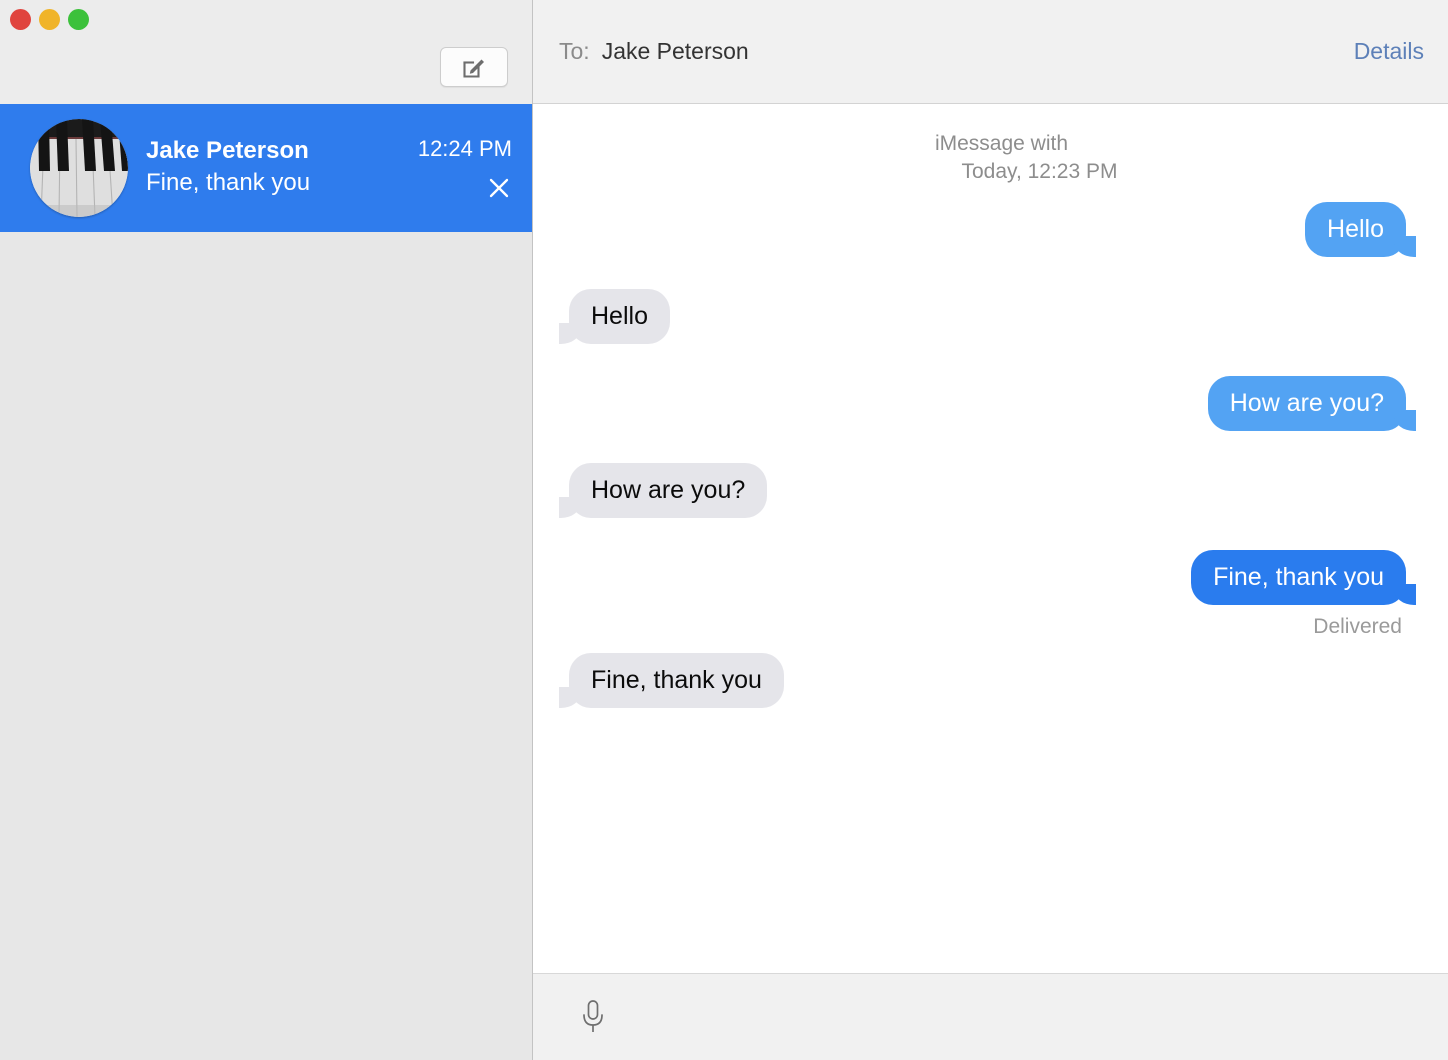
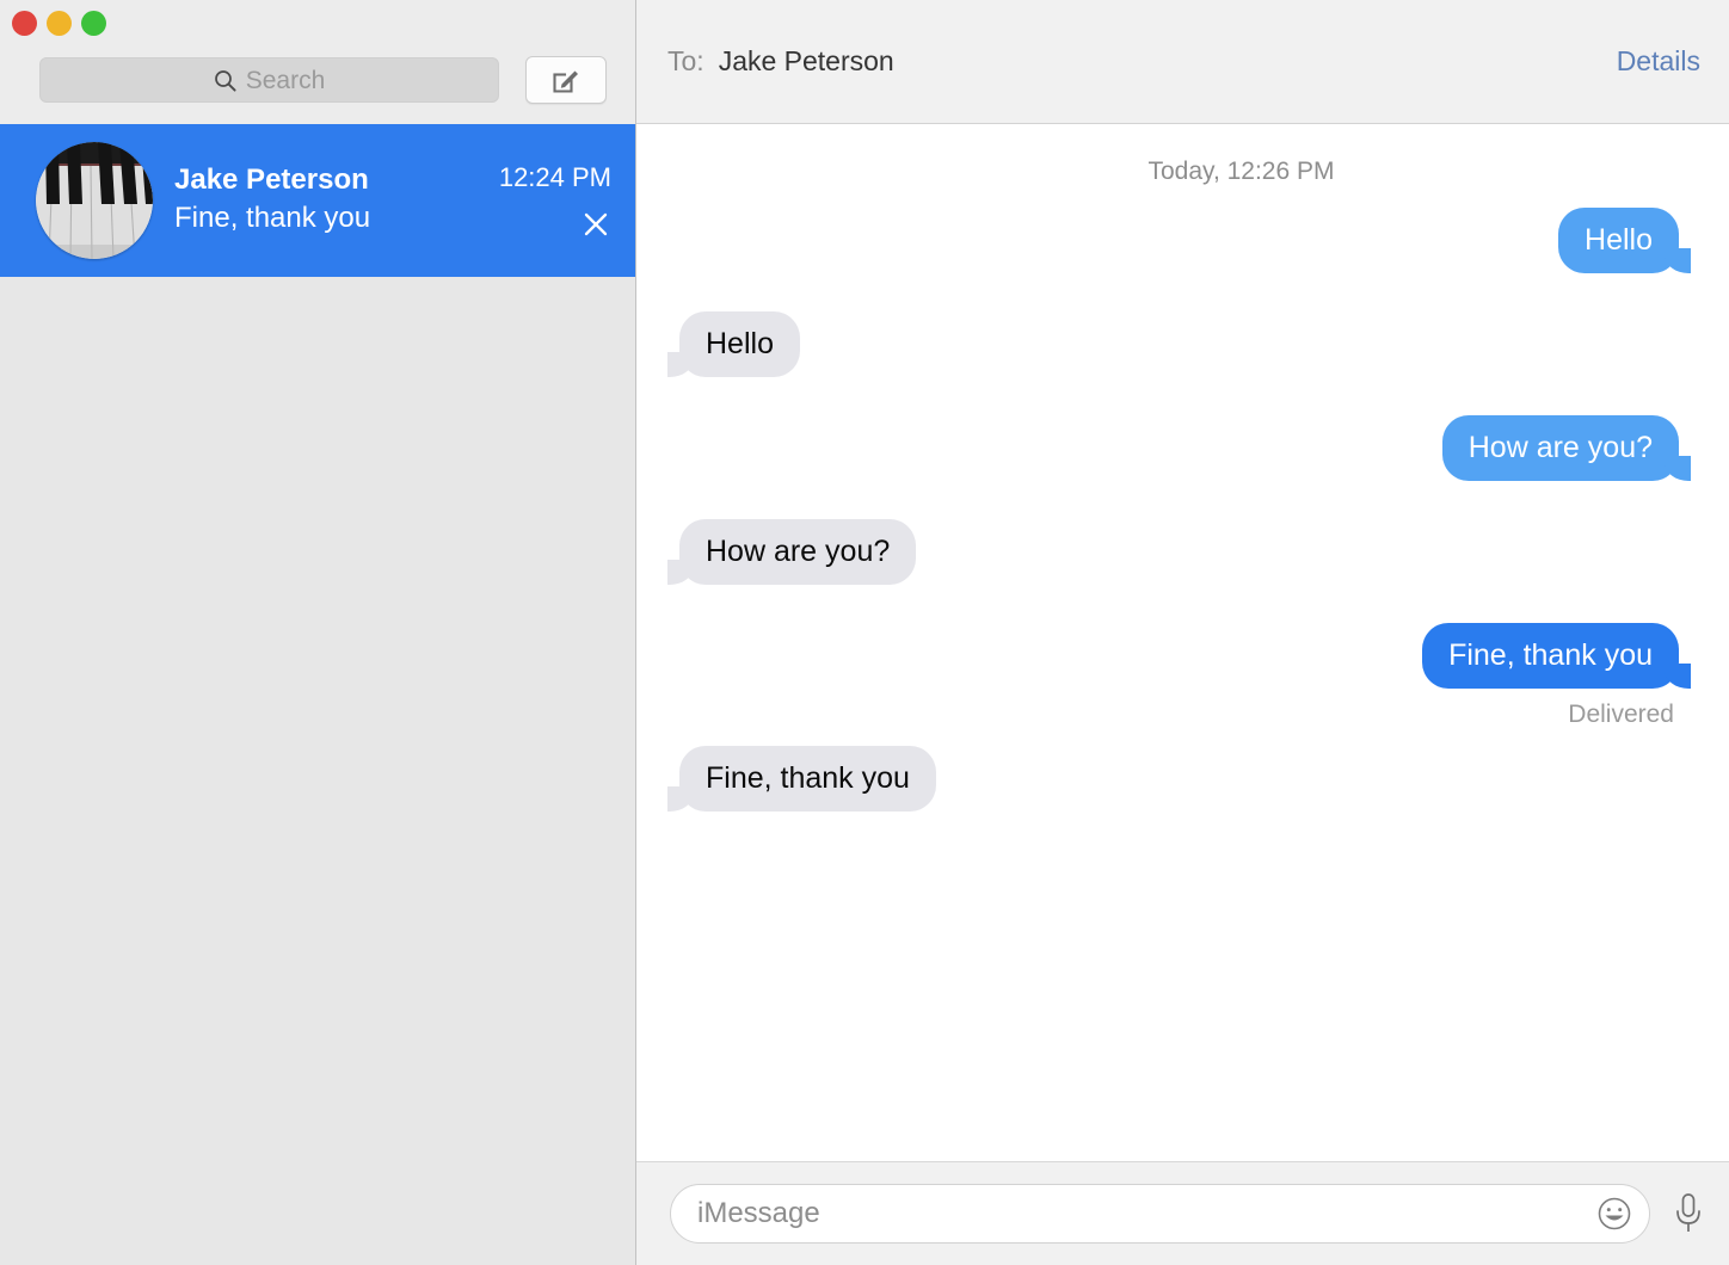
+ Search
  Jake Peterson
  Fine, thank you
  12:24 PM
  To:
  Jake Peterson
  Details
- iMessage with
- Today, 12:23 PM
+ Today, 12:26 PM
  Hello
  Hello
  How are you?
  How are you?
  Fine, thank you
  Delivered
  Fine, thank you
+ iMessage
